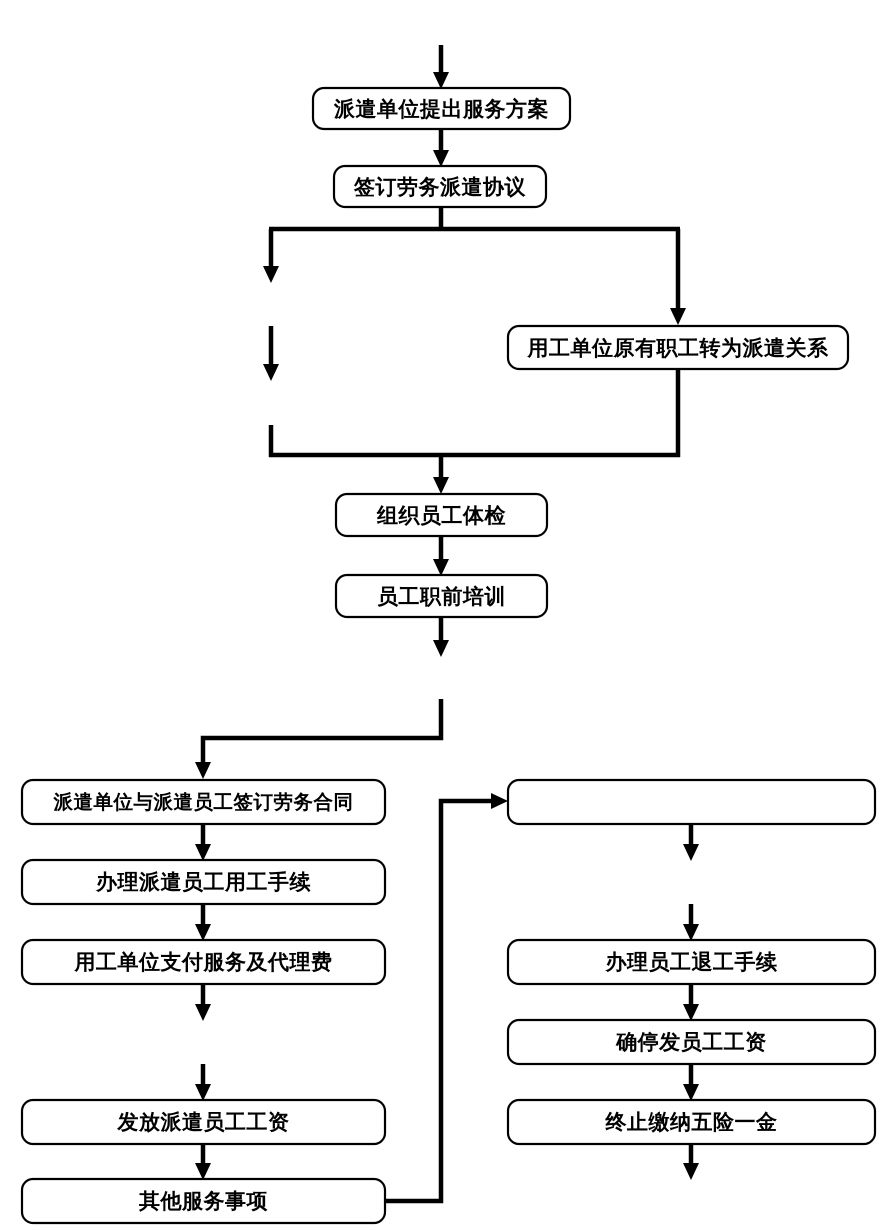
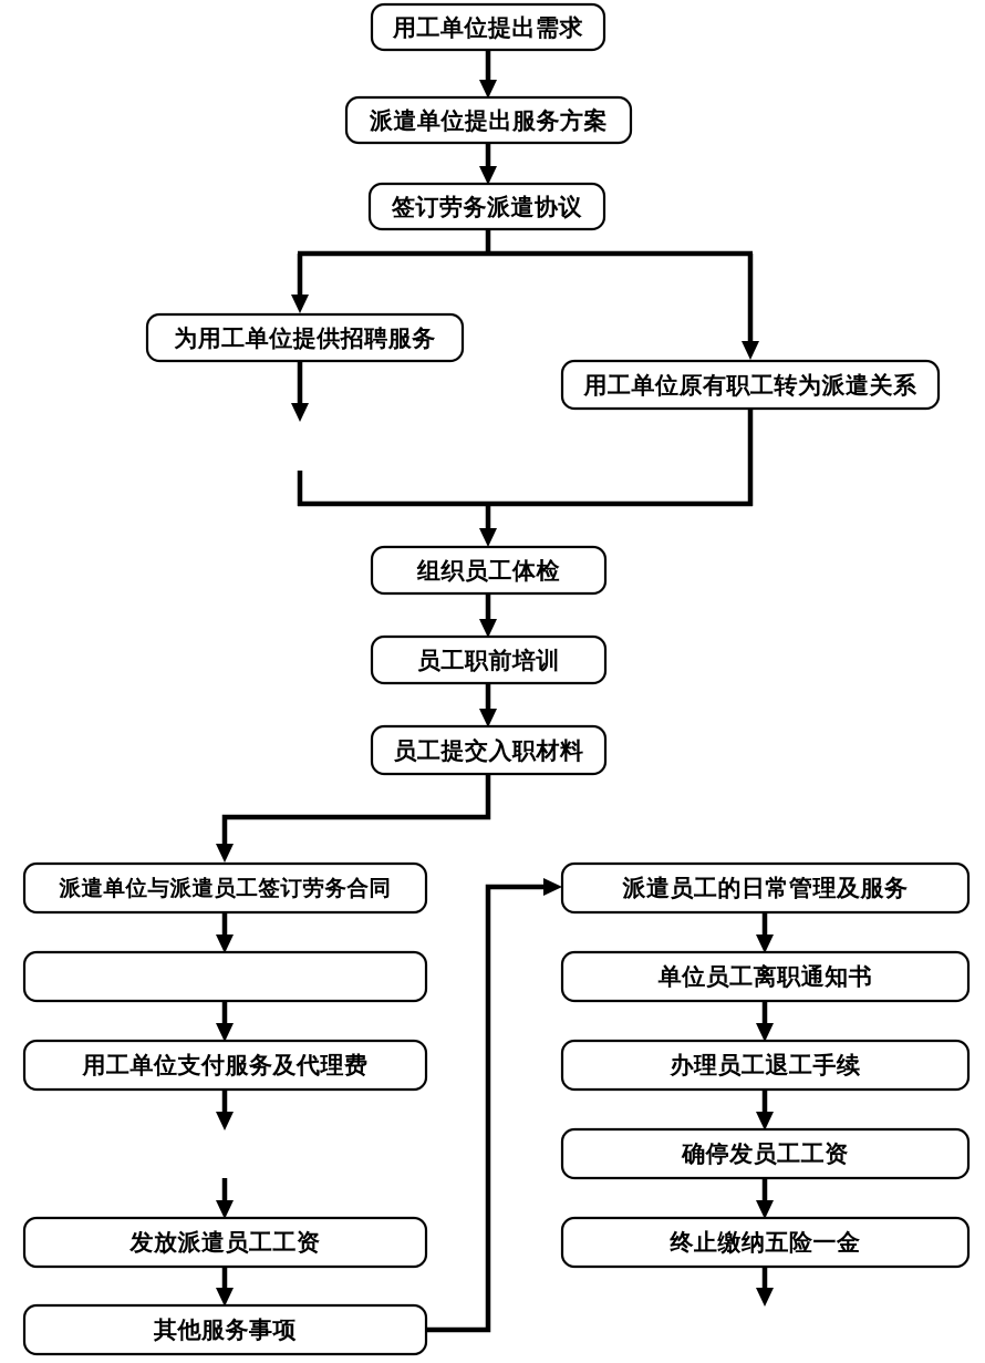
+ 用工单位提出需求
  派遣单位提出服务方案
  签订劳务派遣协议
+ 为用工单位提供招聘服务
  用工单位原有职工转为派遣关系
  组织员工体检
  员工职前培训
+ 员工提交入职材料
  派遣单位与派遣员工签订劳务合同
- 办理派遣员工用工手续
  用工单位支付服务及代理费
  发放派遣员工工资
  其他服务事项
+ 派遣员工的日常管理及服务
+ 单位员工离职通知书
  办理员工退工手续
  确停发员工工资
  终止缴纳五险一金
